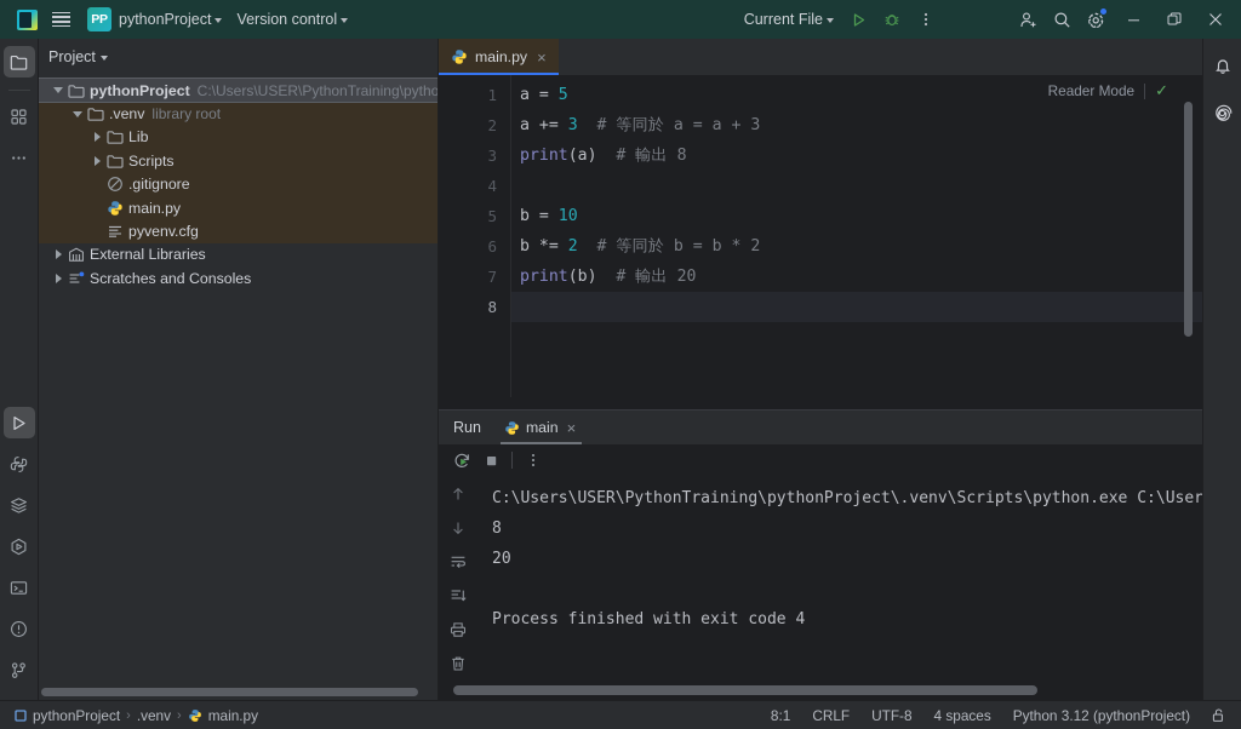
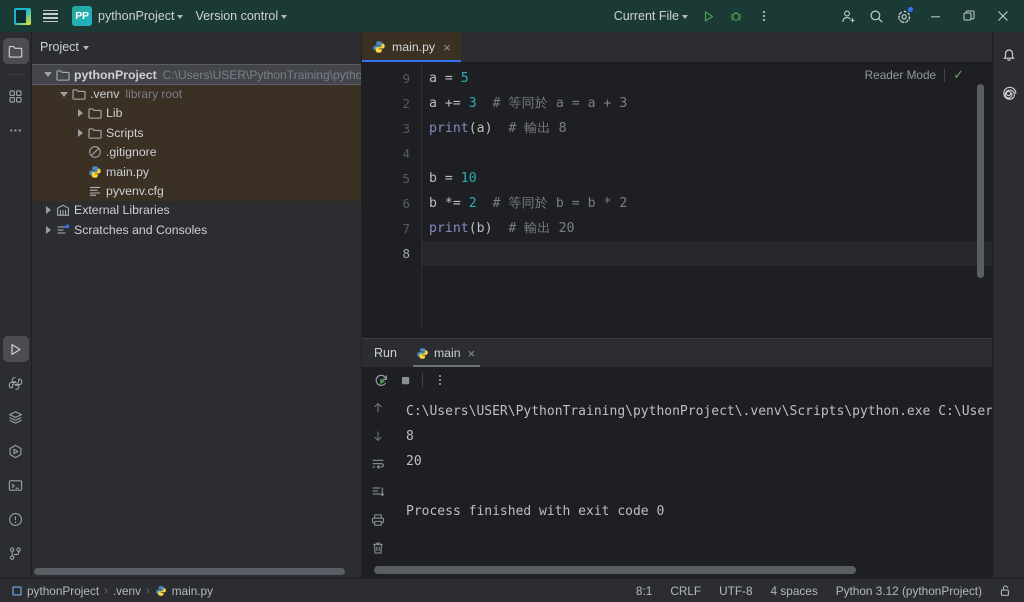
  PP
  pythonProject
  Version control
  Current File
  Project
  pythonProject
  C:\Users\USER\PythonTraining\pytho
  .venv
  library root
  Lib
  Scripts
  .gitignore
  main.py
  pyvenv.cfg
  External Libraries
  Scratches and Consoles
  main.py
  ×
- 1
+ 9
  2
  3
  4
  5
  6
  7
  8
  a = 5
  a += 3 # 等同於 a = a + 3
  print(a) # 輸出 8
  b = 10
  b *= 2 # 等同於 b = b * 2
  print(b) # 輸出 20
  Reader Mode
  ✓
  Run
  main
  ×
  C:\Users\USER\PythonTraining\pythonProject\.venv\Scripts\python.exe C:\User
  8
  20
- Process finished with exit code 4
+ Process finished with exit code 0
  pythonProject
  ›
  .venv
  ›
  main.py
  8:1
  CRLF
  UTF-8
  4 spaces
  Python 3.12 (pythonProject)
